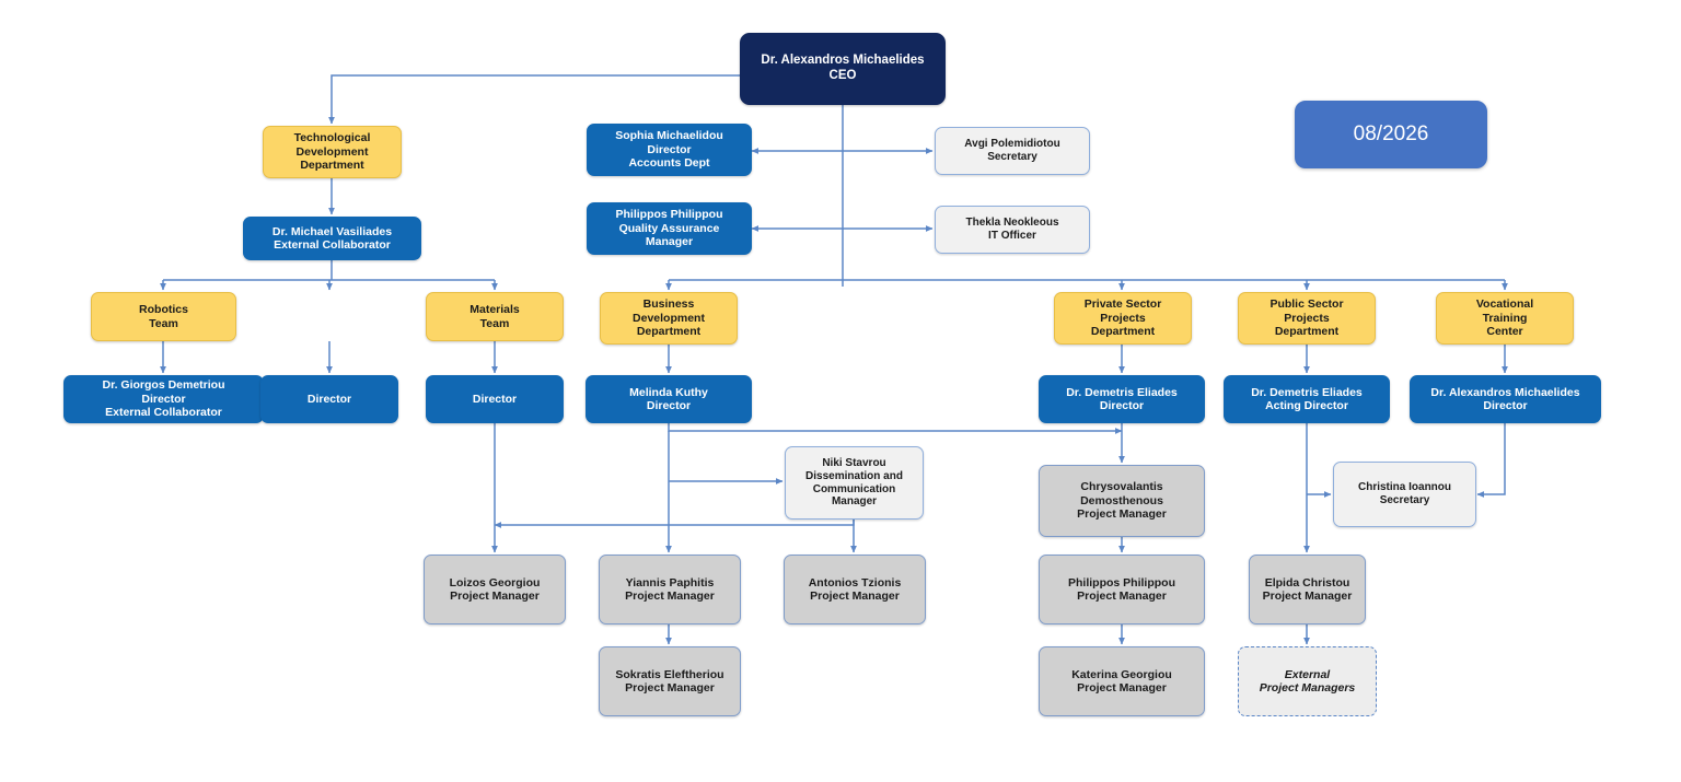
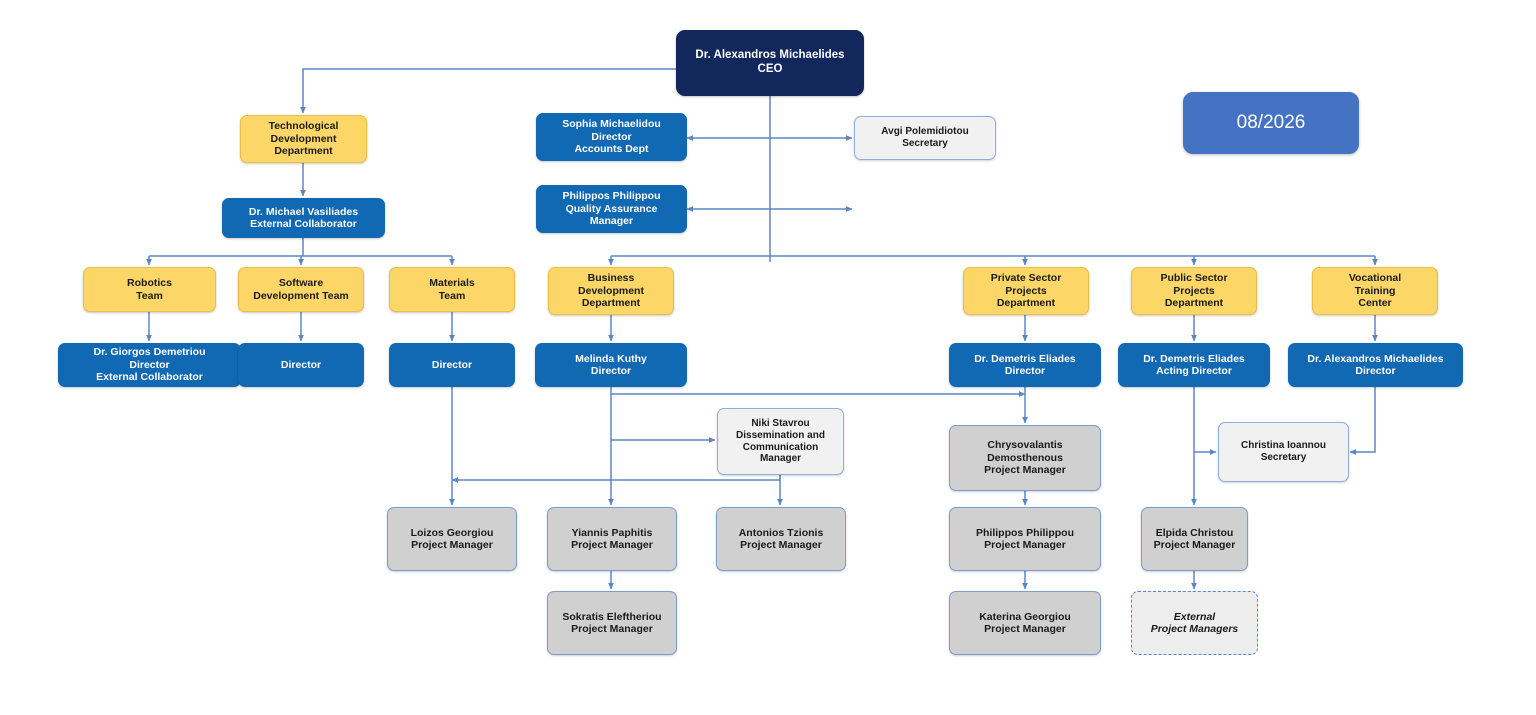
  Dr. Alexandros Michaelides
  CEO
  08/2026
  Sophia Michaelidou
  Director
  Accounts Dept
  Philippos Philippou
  Quality Assurance
  Manager
  Avgi Polemidiotou
  Secretary
- Thekla Neokleous
- IT Officer
  Technological
  Development
  Department
  Dr. Michael Vasiliades
  External Collaborator
  Robotics
  Team
+ Software
+ Development Team
  Materials
  Team
  Dr. Giorgos Demetriou
  Director
  External Collaborator
  Director
  Director
  Business
  Development
  Department
  Melinda Kuthy
  Director
  Niki Stavrou
  Dissemination and
  Communication
  Manager
  Loizos Georgiou
  Project Manager
  Yiannis Paphitis
  Project Manager
  Antonios Tzionis
  Project Manager
  Sokratis Eleftheriou
  Project Manager
  Private Sector
  Projects
  Department
  Dr. Demetris Eliades
  Director
  Chrysovalantis
  Demosthenous
  Project Manager
  Philippos Philippou
  Project Manager
  Katerina Georgiou
  Project Manager
  Public Sector
  Projects
  Department
  Dr. Demetris Eliades
  Acting Director
  Elpida Christou
  Project Manager
  External
  Project Managers
  Vocational
  Training
  Center
  Dr. Alexandros Michaelides
  Director
  Christina Ioannou
  Secretary
